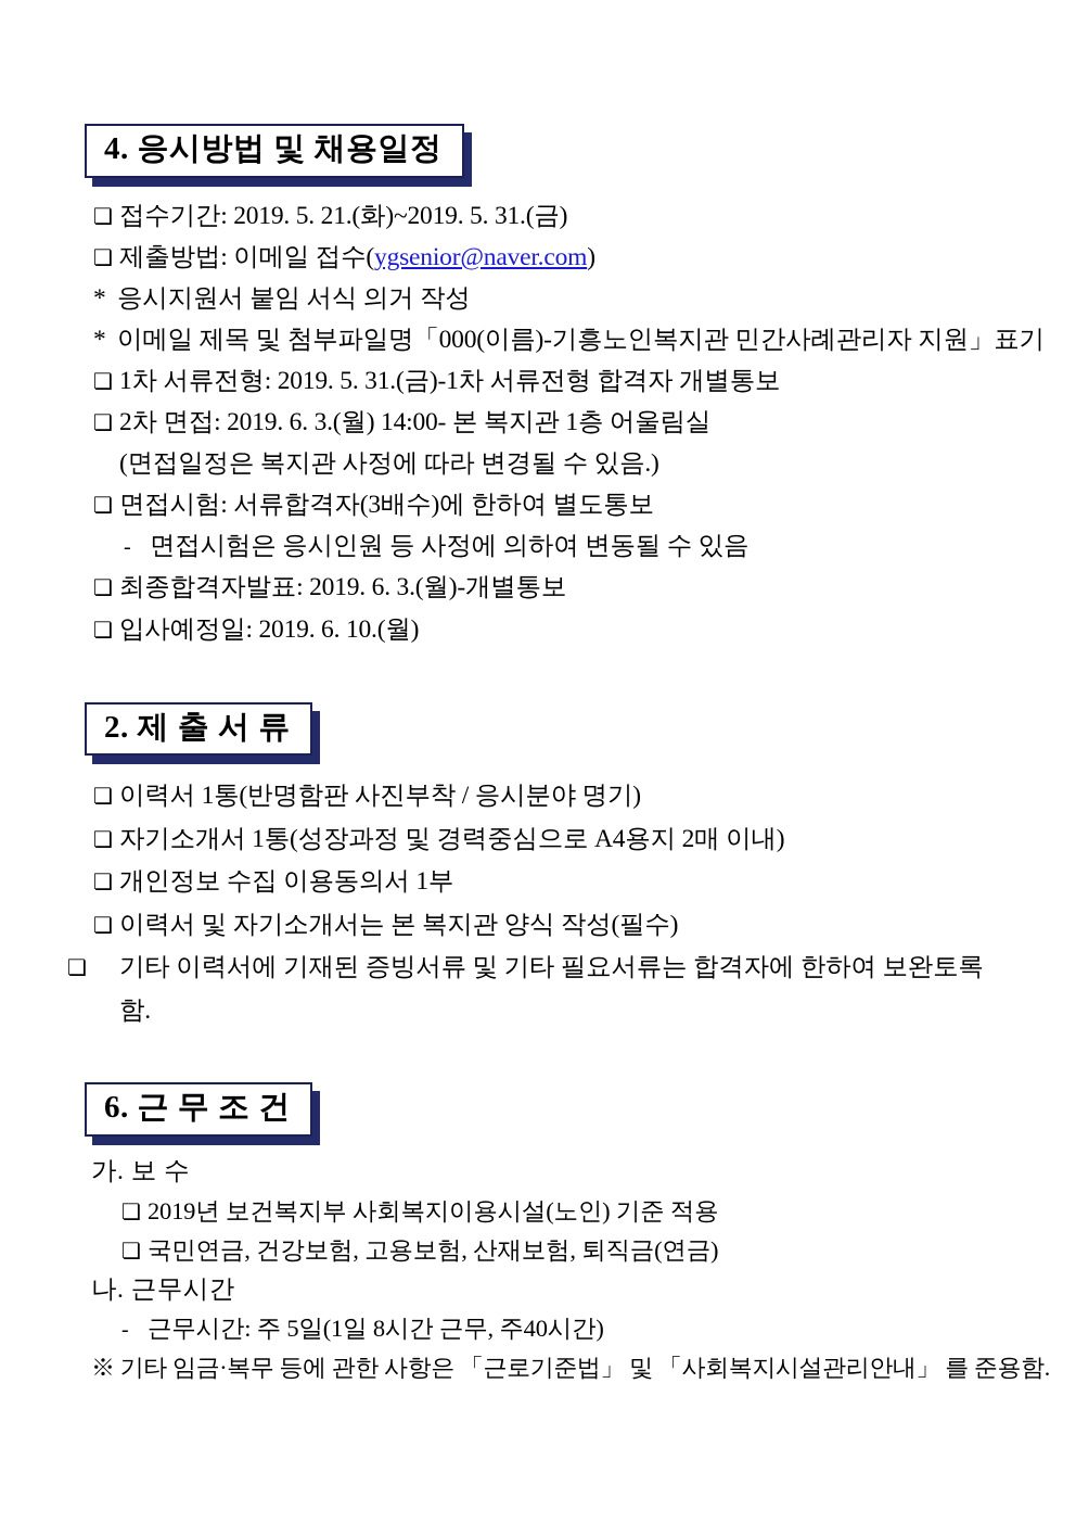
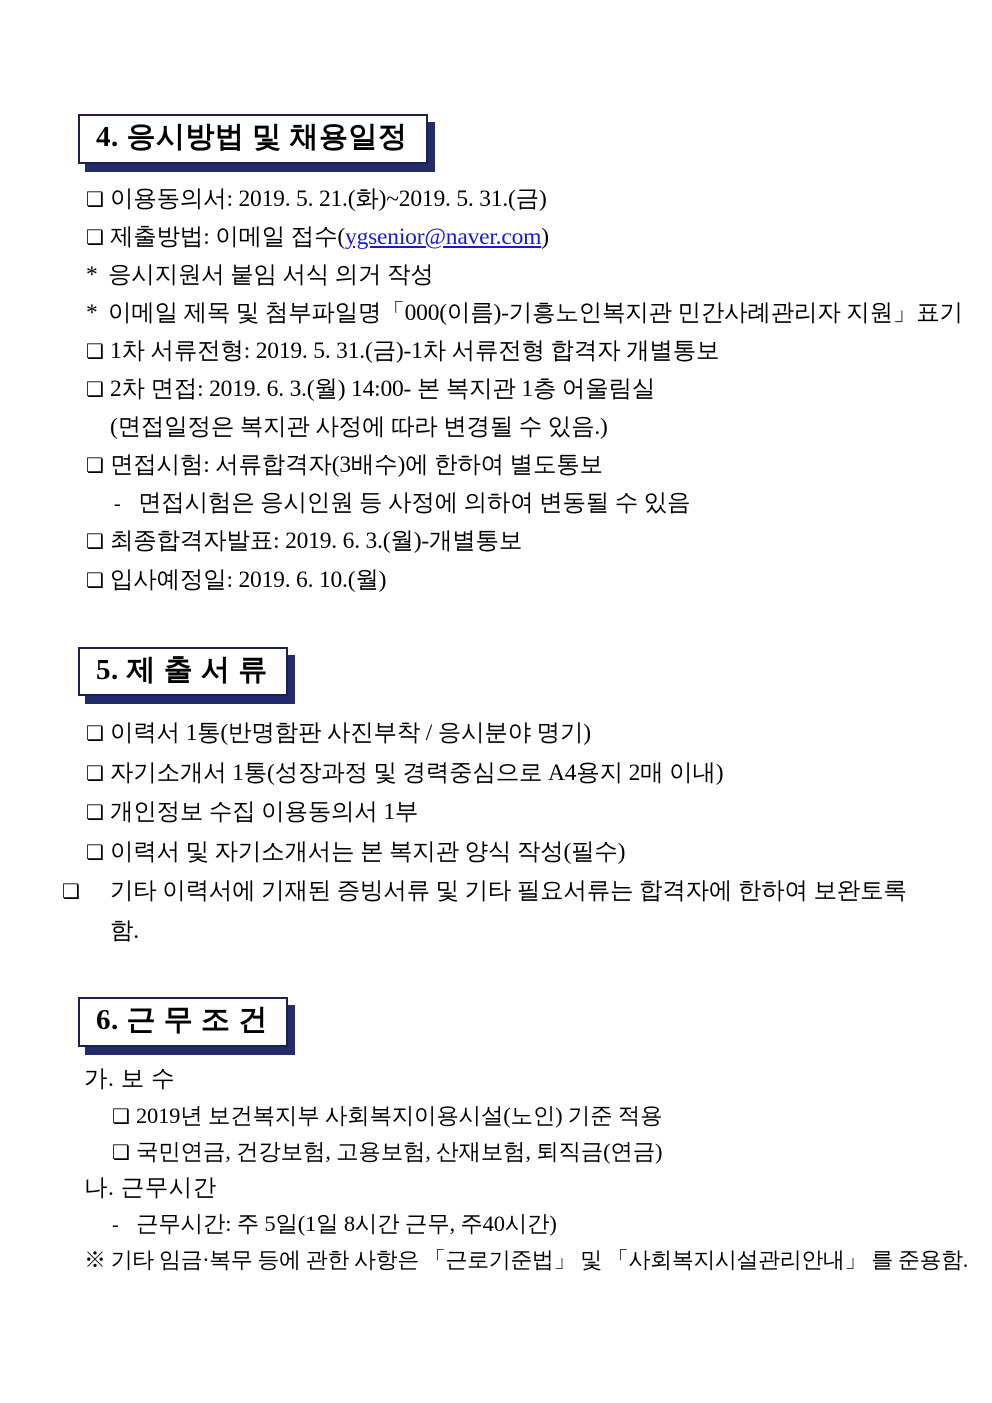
  4. 응시방법 및 채용일정
- ❏ 접수기간: 2019. 5. 21.(화)~2019. 5. 31.(금)
+ ❏ 이용동의서: 2019. 5. 21.(화)~2019. 5. 31.(금)
  ❏ 제출방법: 이메일 접수(ygsenior@naver.com)
  * 응시지원서 붙임 서식 의거 작성
  * 이메일 제목 및 첨부파일명「000(이름)-기흥노인복지관 민간사례관리자 지원」표기
  ❏ 1차 서류전형: 2019. 5. 31.(금)-1차 서류전형 합격자 개별통보
  ❏ 2차 면접: 2019. 6. 3.(월) 14:00- 본 복지관 1층 어울림실
  (면접일정은 복지관 사정에 따라 변경될 수 있음.)
  ❏ 면접시험: 서류합격자(3배수)에 한하여 별도통보
  - 면접시험은 응시인원 등 사정에 의하여 변동될 수 있음
  ❏ 최종합격자발표: 2019. 6. 3.(월)-개별통보
  ❏ 입사예정일: 2019. 6. 10.(월)
- 2. 제 출 서 류
+ 5. 제 출 서 류
  ❏ 이력서 1통(반명함판 사진부착 / 응시분야 명기)
  ❏ 자기소개서 1통(성장과정 및 경력중심으로 A4용지 2매 이내)
  ❏ 개인정보 수집 이용동의서 1부
  ❏ 이력서 및 자기소개서는 본 복지관 양식 작성(필수)
  ❏ 기타 이력서에 기재된 증빙서류 및 기타 필요서류는 합격자에 한하여 보완토록 함.
  6. 근 무 조 건
  가. 보 수
  ❏ 2019년 보건복지부 사회복지이용시설(노인) 기준 적용
  ❏ 국민연금, 건강보험, 고용보험, 산재보험, 퇴직금(연금)
  나. 근무시간
  - 근무시간: 주 5일(1일 8시간 근무, 주40시간)
  ※ 기타 임금·복무 등에 관한 사항은 「근로기준법」 및 「사회복지시설관리안내」 를 준용함.
